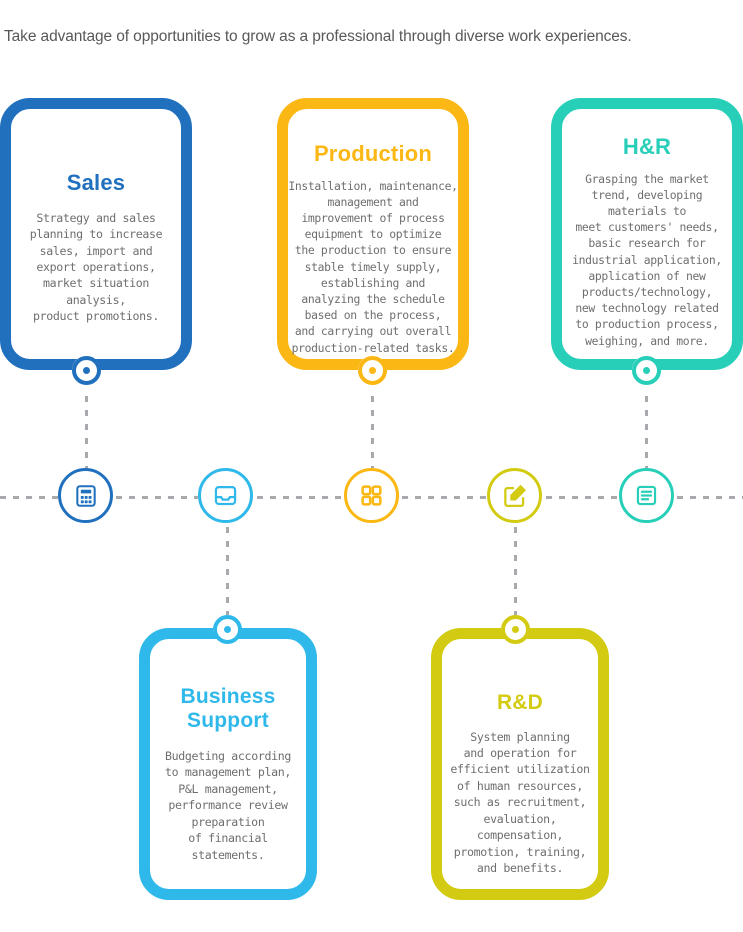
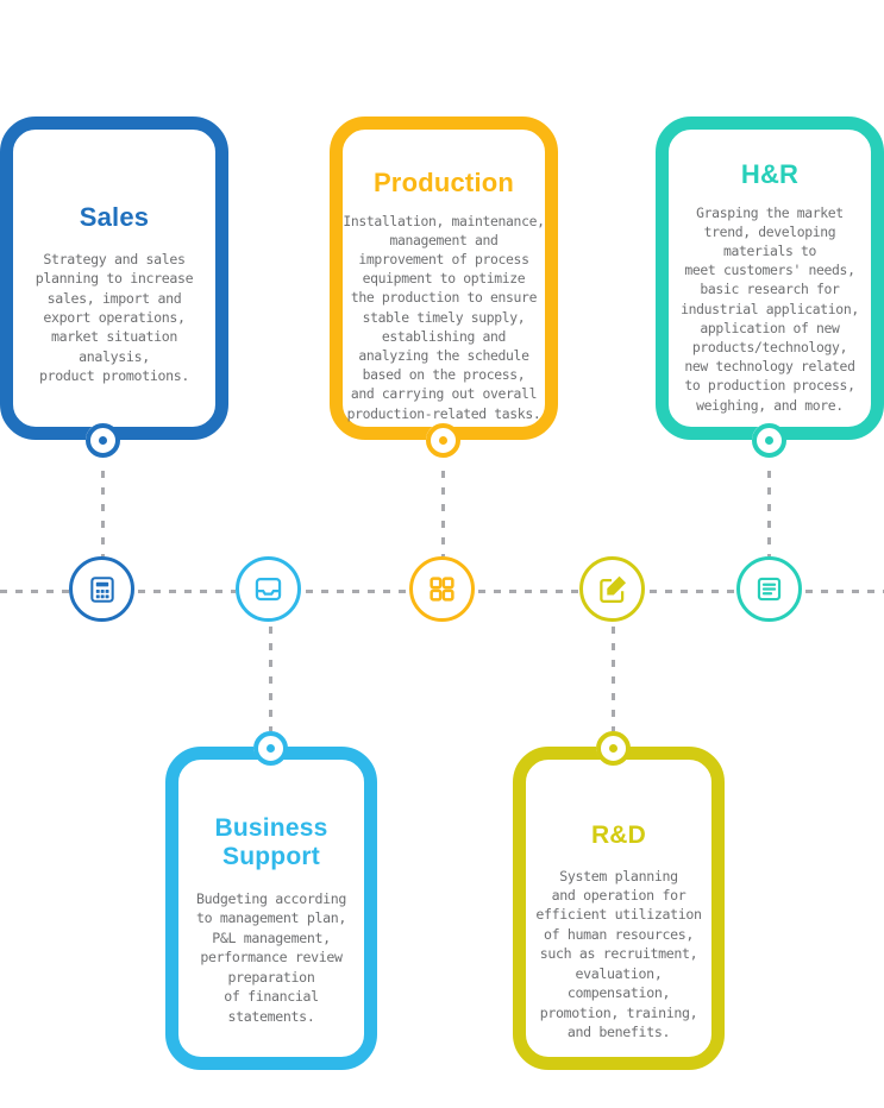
- Take advantage of opportunities to grow as a professional through diverse work experiences.
  Sales
  Strategy and sales
  planning to increase
  sales, import and
  export operations,
  market situation
  analysis,
  product promotions.
  Production
  Installation, maintenance,
  management and
  improvement of process
  equipment to optimize
  the production to ensure
  stable timely supply,
  establishing and
  analyzing the schedule
  based on the process,
  and carrying out overall
  production-related tasks.
  H&R
  Grasping the market
  trend, developing
  materials to
  meet customers' needs,
  basic research for
  industrial application,
  application of new
  products/technology,
  new technology related
  to production process,
  weighing, and more.
  Business Support
  Budgeting according
  to management plan,
  P&L management,
  performance review
  preparation
  of financial
  statements.
  R&D
  System planning
  and operation for
  efficient utilization
  of human resources,
  such as recruitment,
  evaluation,
  compensation,
  promotion, training,
  and benefits.
